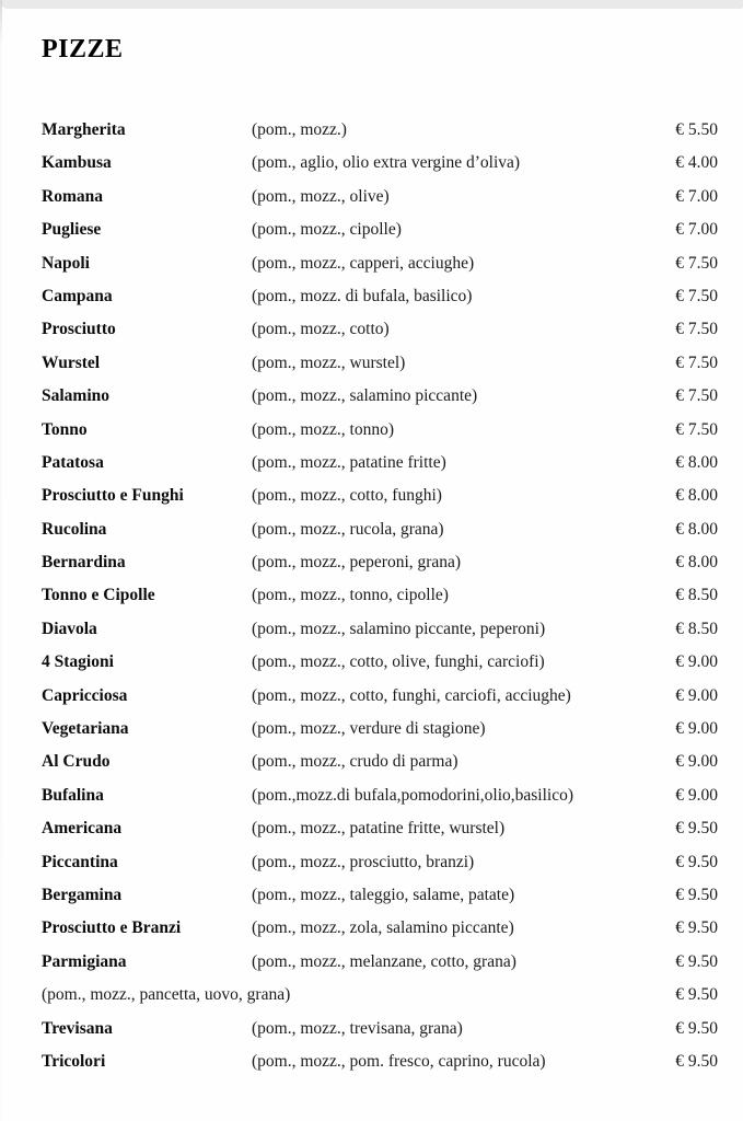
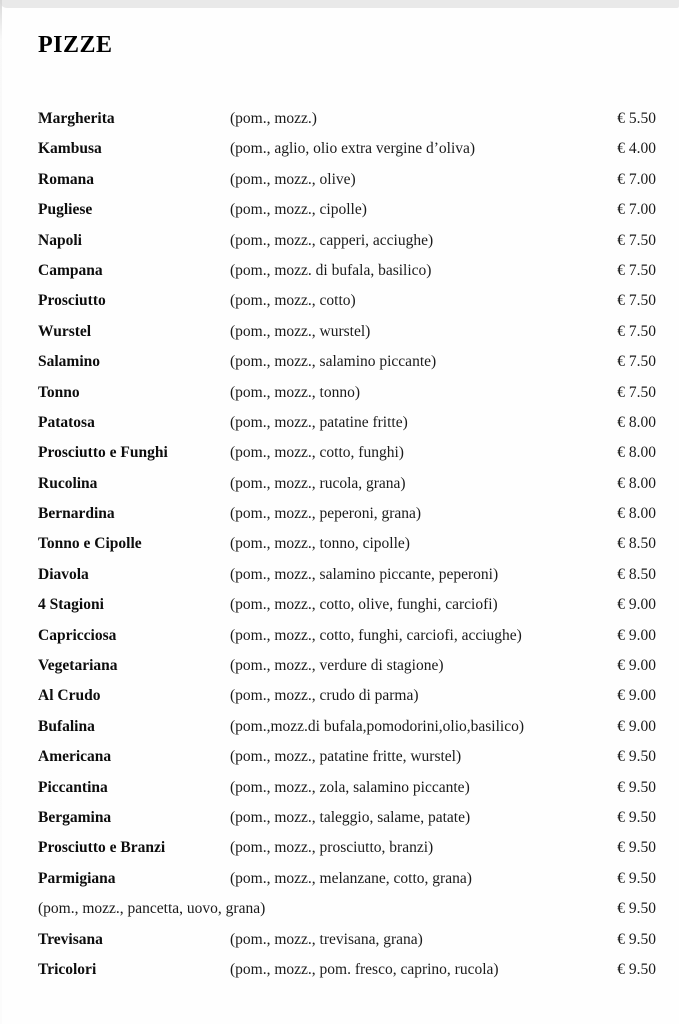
  PIZZE
  Margherita
  (pom., mozz.)
  € 5.50
  Kambusa
  (pom., aglio, olio extra vergine d’oliva)
  € 4.00
  Romana
  (pom., mozz., olive)
  € 7.00
  Pugliese
  (pom., mozz., cipolle)
  € 7.00
  Napoli
  (pom., mozz., capperi, acciughe)
  € 7.50
  Campana
  (pom., mozz. di bufala, basilico)
  € 7.50
  Prosciutto
  (pom., mozz., cotto)
  € 7.50
  Wurstel
  (pom., mozz., wurstel)
  € 7.50
  Salamino
  (pom., mozz., salamino piccante)
  € 7.50
  Tonno
  (pom., mozz., tonno)
  € 7.50
  Patatosa
  (pom., mozz., patatine fritte)
  € 8.00
  Prosciutto e Funghi
  (pom., mozz., cotto, funghi)
  € 8.00
  Rucolina
  (pom., mozz., rucola, grana)
  € 8.00
  Bernardina
  (pom., mozz., peperoni, grana)
  € 8.00
  Tonno e Cipolle
  (pom., mozz., tonno, cipolle)
  € 8.50
  Diavola
  (pom., mozz., salamino piccante, peperoni)
  € 8.50
  4 Stagioni
  (pom., mozz., cotto, olive, funghi, carciofi)
  € 9.00
  Capricciosa
  (pom., mozz., cotto, funghi, carciofi, acciughe)
  € 9.00
  Vegetariana
  (pom., mozz., verdure di stagione)
  € 9.00
  Al Crudo
  (pom., mozz., crudo di parma)
  € 9.00
  Bufalina
  (pom.,mozz.di bufala,pomodorini,olio,basilico)
  € 9.00
  Americana
  (pom., mozz., patatine fritte, wurstel)
  € 9.50
  Piccantina
- (pom., mozz., prosciutto, branzi)
+ (pom., mozz., zola, salamino piccante)
  € 9.50
  Bergamina
  (pom., mozz., taleggio, salame, patate)
  € 9.50
  Prosciutto e Branzi
- (pom., mozz., zola, salamino piccante)
+ (pom., mozz., prosciutto, branzi)
  € 9.50
  Parmigiana
  (pom., mozz., melanzane, cotto, grana)
  € 9.50
  (pom., mozz., pancetta, uovo, grana)
  € 9.50
  Trevisana
  (pom., mozz., trevisana, grana)
  € 9.50
  Tricolori
  (pom., mozz., pom. fresco, caprino, rucola)
  € 9.50
